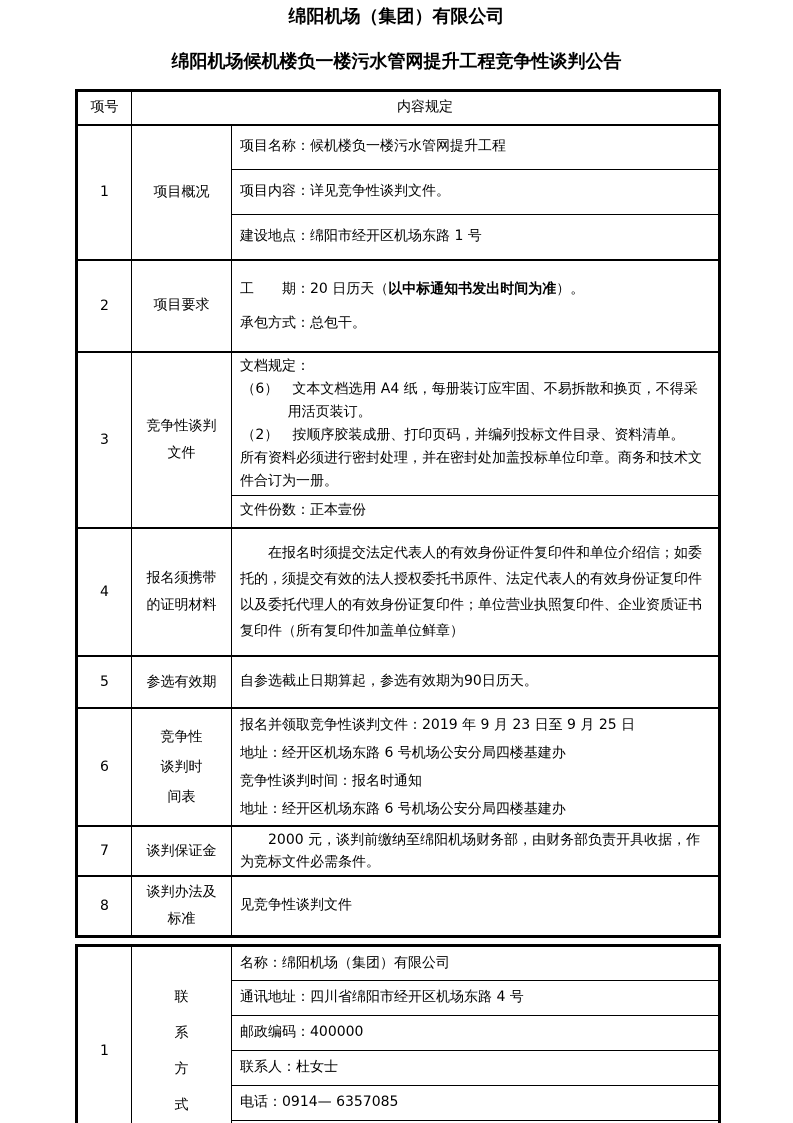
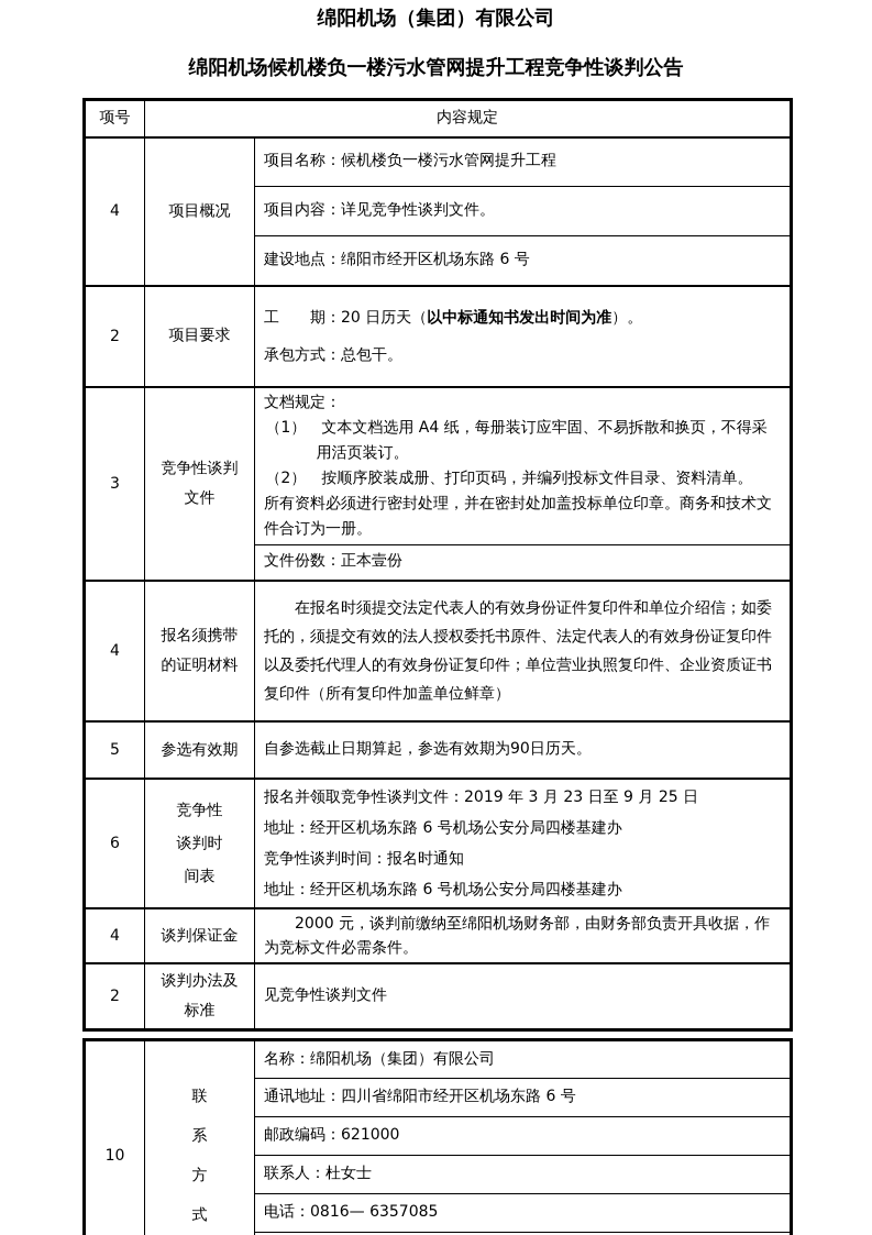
  绵阳机场（集团）有限公司
  绵阳机场候机楼负一楼污水管网提升工程竞争性谈判公告
  项号	内容规定
- 1	项目概况	项目名称：候机楼负一楼污水管网提升工程
+ 4	项目概况	项目名称：候机楼负一楼污水管网提升工程
  项目内容：详见竞争性谈判文件。
- 建设地点：绵阳市经开区机场东路 1 号
+ 建设地点：绵阳市经开区机场东路 6 号
  2	项目要求	工 期：20 日历天（以中标通知书发出时间为准）。 承包方式：总包干。
- 3	竞争性谈判 文件	文档规定： （6） 文本文档选用 A4 纸，每册装订应牢固、不易拆散和换页，不得采用活页装订。 （2） 按顺序胶装成册、打印页码，并编列投标文件目录、资料清单。 所有资料必须进行密封处理，并在密封处加盖投标单位印章。商务和技术文件合订为一册。
+ 3	竞争性谈判 文件	文档规定： （1） 文本文档选用 A4 纸，每册装订应牢固、不易拆散和换页，不得采用活页装订。 （2） 按顺序胶装成册、打印页码，并编列投标文件目录、资料清单。 所有资料必须进行密封处理，并在密封处加盖投标单位印章。商务和技术文件合订为一册。
  文件份数：正本壹份
  4	报名须携带 的证明材料	在报名时须提交法定代表人的有效身份证件复印件和单位介绍信；如委托的，须提交有效的法人授权委托书原件、法定代表人的有效身份证复印件以及委托代理人的有效身份证复印件；单位营业执照复印件、企业资质证书复印件（所有复印件加盖单位鲜章）
  5	参选有效期	自参选截止日期算起，参选有效期为90日历天。
- 6	竞争性 谈判时 间表	报名并领取竞争性谈判文件：2019 年 9 月 23 日至 9 月 25 日 地址：经开区机场东路 6 号机场公安分局四楼基建办 竞争性谈判时间：报名时通知 地址：经开区机场东路 6 号机场公安分局四楼基建办
+ 6	竞争性 谈判时 间表	报名并领取竞争性谈判文件：2019 年 3 月 23 日至 9 月 25 日 地址：经开区机场东路 6 号机场公安分局四楼基建办 竞争性谈判时间：报名时通知 地址：经开区机场东路 6 号机场公安分局四楼基建办
- 7	谈判保证金	2000 元，谈判前缴纳至绵阳机场财务部，由财务部负责开具收据，作为竞标文件必需条件。
+ 4	谈判保证金	2000 元，谈判前缴纳至绵阳机场财务部，由财务部负责开具收据，作为竞标文件必需条件。
- 8	谈判办法及 标准	见竞争性谈判文件
+ 2	谈判办法及 标准	见竞争性谈判文件
- 1	联 系 方 式	名称：绵阳机场（集团）有限公司
+ 10	联 系 方 式	名称：绵阳机场（集团）有限公司
- 通讯地址：四川省绵阳市经开区机场东路 4 号
+ 通讯地址：四川省绵阳市经开区机场东路 6 号
- 邮政编码：400000
+ 邮政编码：621000
  联系人：杜女士
- 电话：0914— 6357085
+ 电话：0816— 6357085
